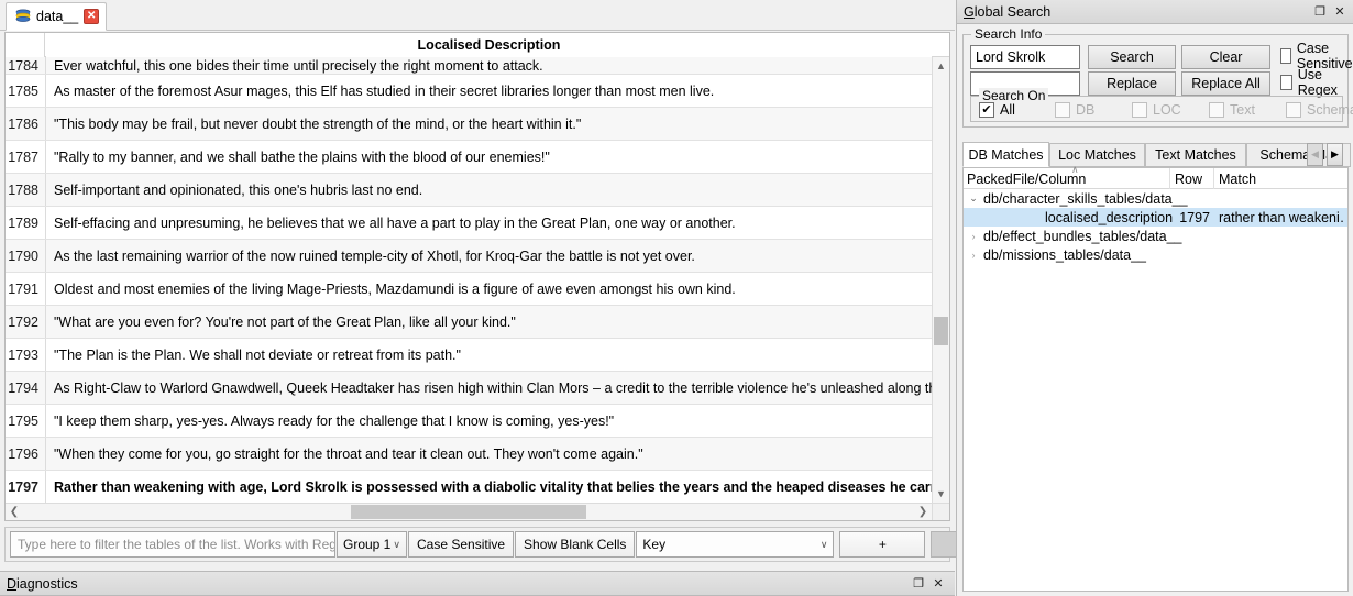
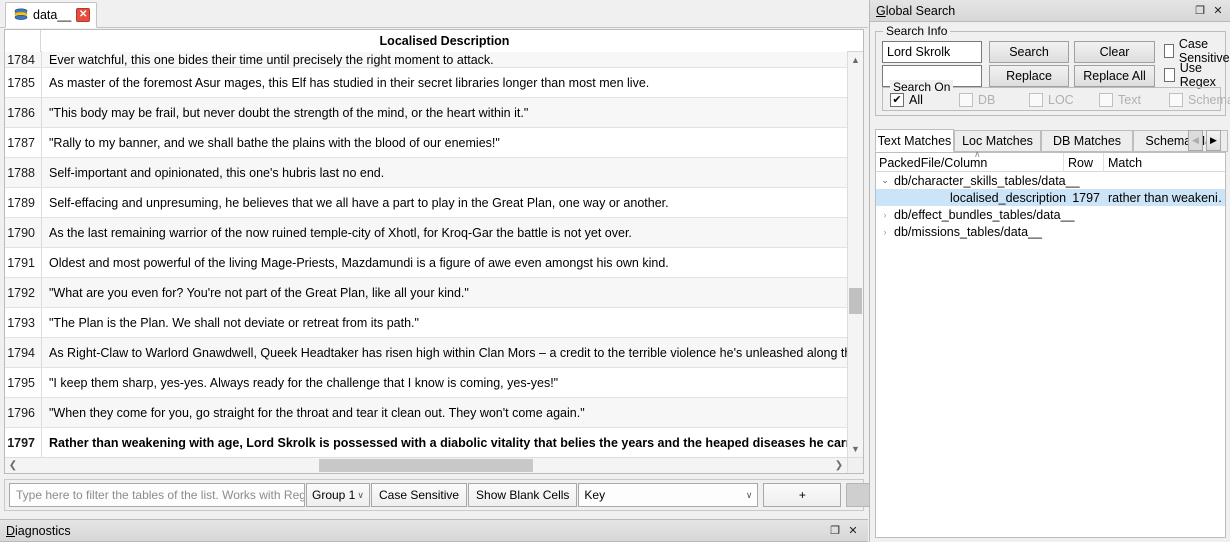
  data__
  ✕
  Localised Description
  1784
  Ever watchful, this one bides their time until precisely the right moment to attack.
  1785
  As master of the foremost Asur mages, this Elf has studied in their secret libraries longer than most men live.
  1786
  "This body may be frail, but never doubt the strength of the mind, or the heart within it."
  1787
  "Rally to my banner, and we shall bathe the plains with the blood of our enemies!"
  1788
  Self-important and opinionated, this one's hubris last no end.
  1789
  Self-effacing and unpresuming, he believes that we all have a part to play in the Great Plan, one way or another.
  1790
  As the last remaining warrior of the now ruined temple-city of Xhotl, for Kroq-Gar the battle is not yet over.
  1791
- Oldest and most enemies of the living Mage-Priests, Mazdamundi is a figure of awe even amongst his own kind.
+ Oldest and most powerful of the living Mage-Priests, Mazdamundi is a figure of awe even amongst his own kind.
  1792
  "What are you even for? You're not part of the Great Plan, like all your kind."
  1793
  "The Plan is the Plan. We shall not deviate or retreat from its path."
  1794
  As Right-Claw to Warlord Gnawdwell, Queek Headtaker has risen high within Clan Mors – a credit to the terrible violence he's unleashed along t
  1795
  "I keep them sharp, yes-yes. Always ready for the challenge that I know is coming, yes-yes!"
  1796
  "When they come for you, go straight for the throat and tear it clean out. They won't come again."
  1797
  Rather than weakening with age, Lord Skrolk is possessed with a diabolic vitality that belies the years and the heaped diseases he car
  ▲
  ▼
  ❮
  ❯
  Type here to filter the tables of the list. Works with Reg
  Group 1
  ∨
  Case Sensitive
  Show Blank Cells
  Key
  ∨
  +
  Diagnostics
  ❐
  ✕
  Global Search
  ❐
  ✕
  Search Info
  Lord Skrolk
  Search
  Clear
  Case Sensitive
  Replace
  Replace All
  Use Regex
  Search On
  ✔
  All
  DB
  LOC
  Text
  Schem
- DB Matches
+ Text Matches
  Loc Matches
- Text Matches
+ DB Matches
  ◀
  ▶
  PackedFile/Column
  ∧
  Row
  Match
  ⌄
  db/character_skills_tables/data__
  localised_description
  1797
  rather than weakeni
  ›
  db/effect_bundles_tables/data__
  ›
  db/missions_tables/data__
